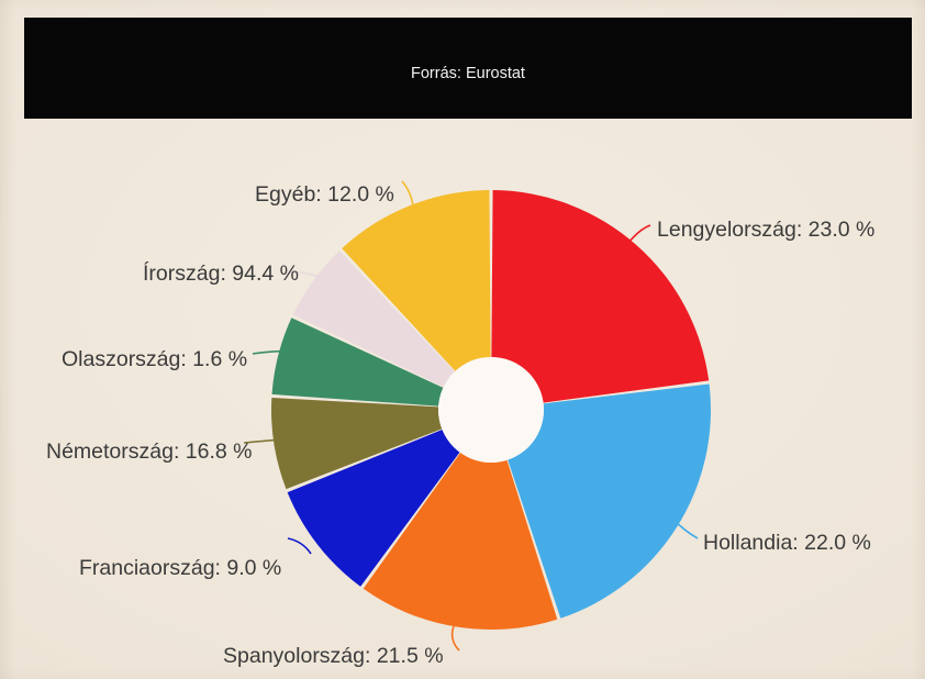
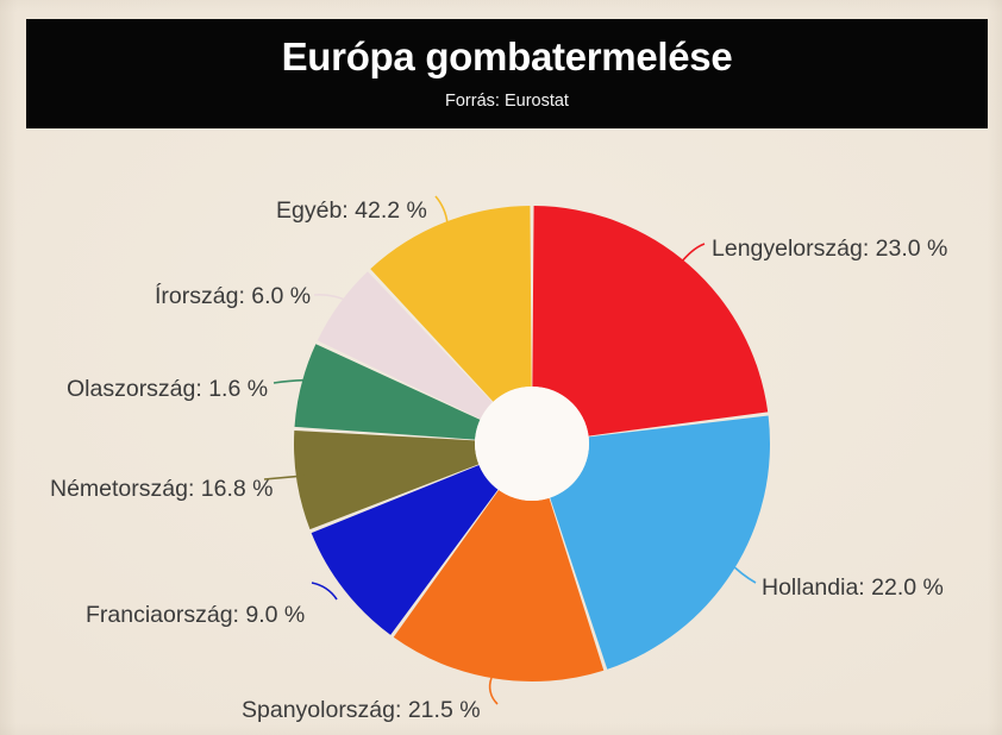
+ Európa gombatermelése
  Forrás: Eurostat
  Lengyelország: 23.0 %
  Hollandia: 22.0 %
  Spanyolország: 21.5 %
  Franciaország: 9.0 %
  Németország: 16.8 %
  Olaszország: 1.6 %
- Írország: 94.4 %
+ Írország: 6.0 %
- Egyéb: 12.0 %
+ Egyéb: 42.2 %
